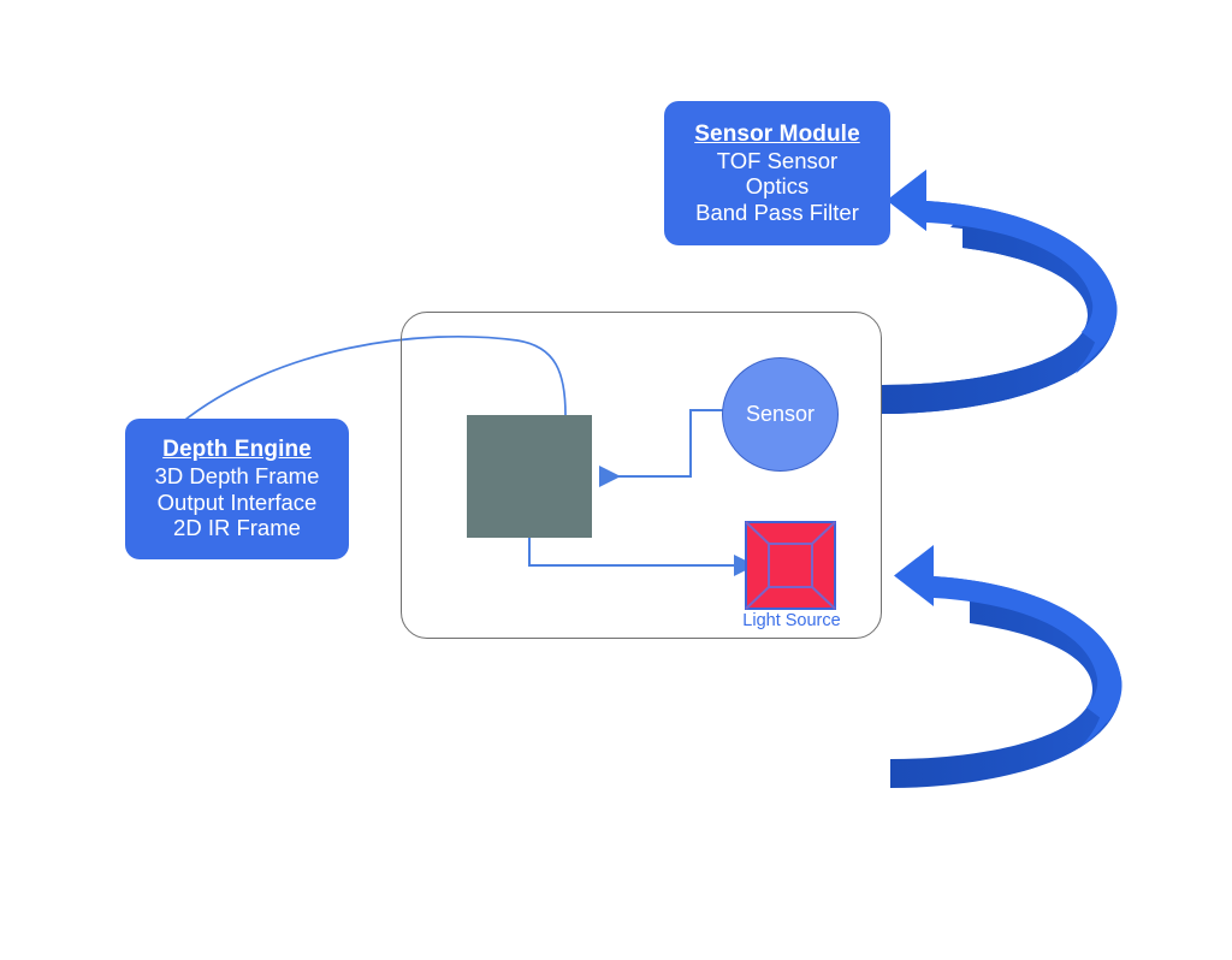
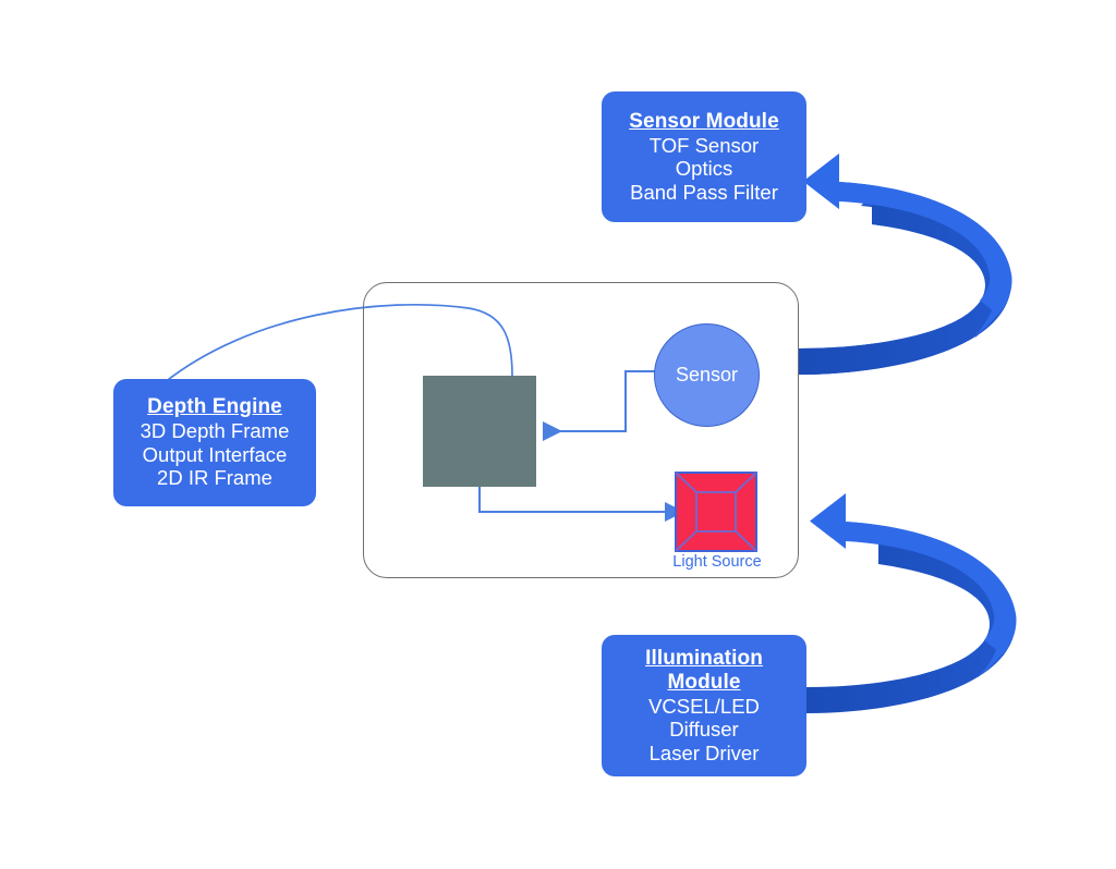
  Sensor
  Light Source
  Sensor Module
  TOF Sensor
  Optics
  Band Pass Filter
  Depth Engine
  3D Depth Frame
  Output Interface
  2D IR Frame
+ Illumination
+ Module
+ VCSEL/LED
+ Diffuser
+ Laser Driver
